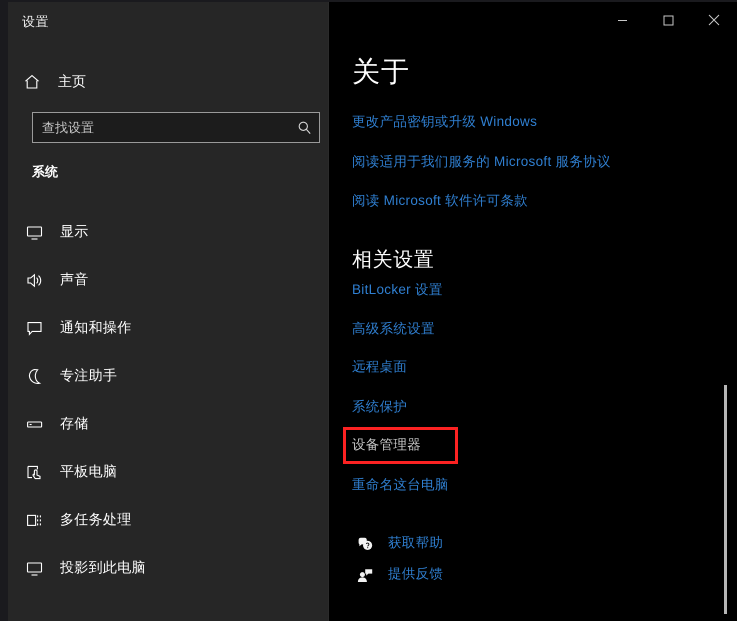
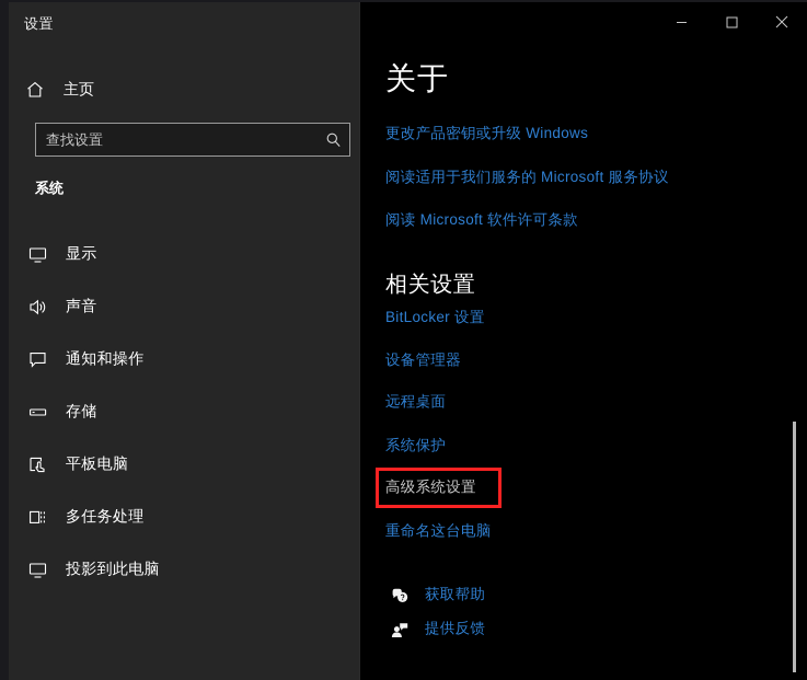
  主页
  查找设置
  系统
  显示
  声音
  通知和操作
- 专注助手
  存储
  平板电脑
  多任务处理
  投影到此电脑
  关于
  更改产品密钥或升级 Windows
  阅读适用于我们服务的 Microsoft 服务协议
  阅读 Microsoft 软件许可条款
  相关设置
  BitLocker 设置
- 高级系统设置
+ 设备管理器
  远程桌面
  系统保护
- 设备管理器
+ 高级系统设置
  重命名这台电脑
  获取帮助
  提供反馈
  设置
